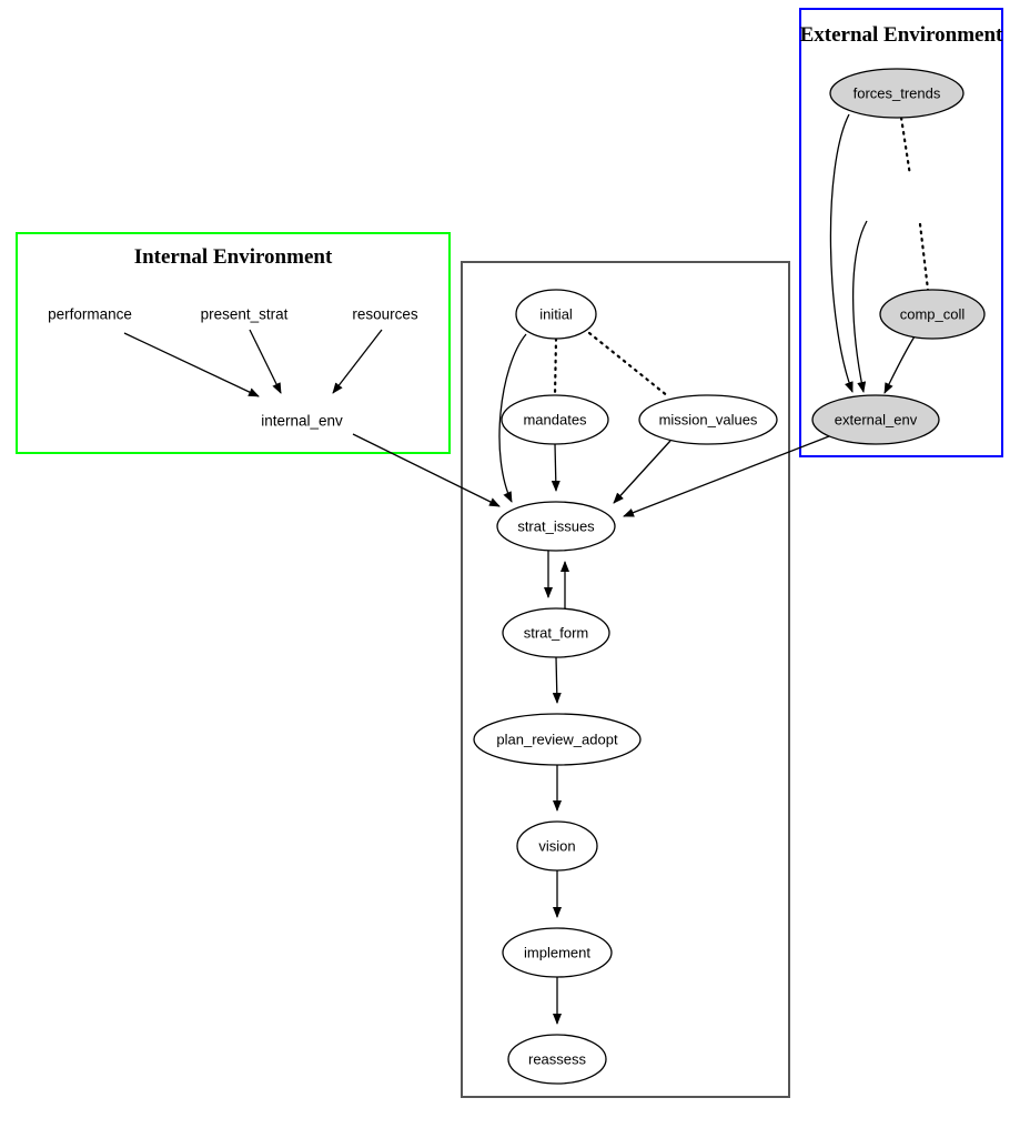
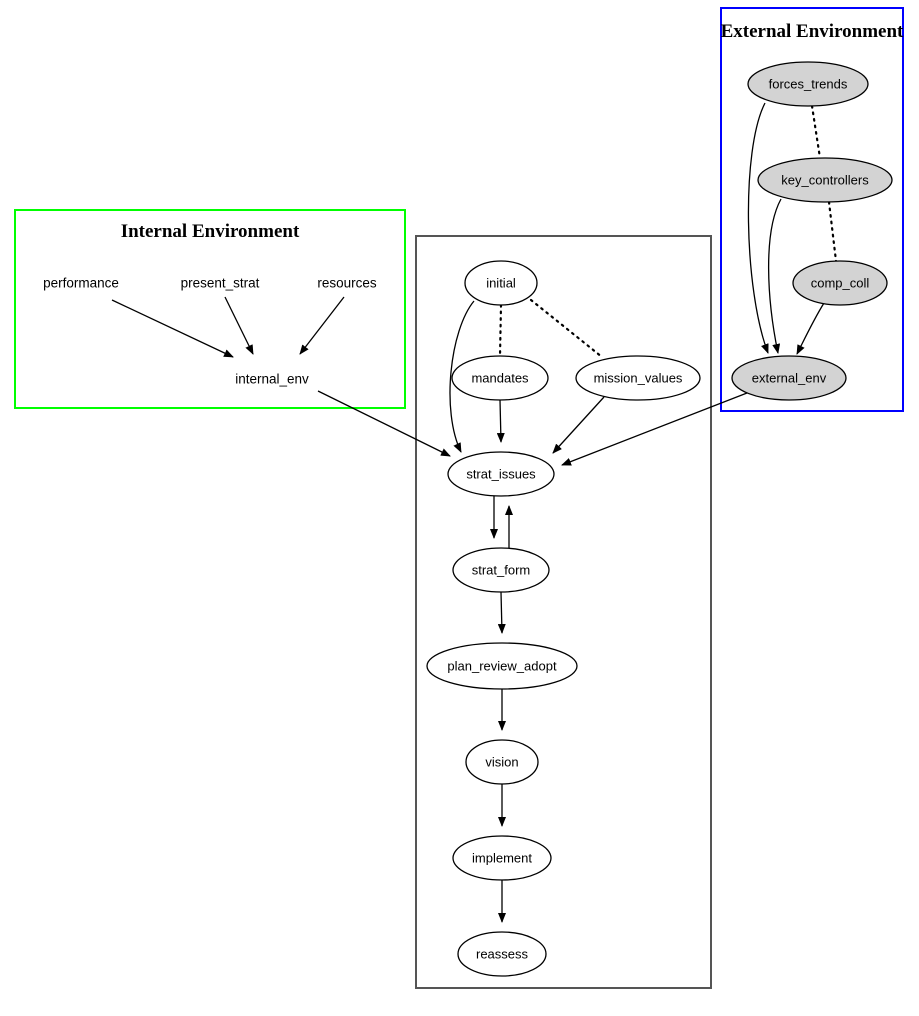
  Internal Environment
  External Environment
  performance
  present_strat
  resources
  internal_env
  forces_trends
+ key_controllers
  comp_coll
  external_env
  initial
  mandates
  mission_values
  strat_issues
  strat_form
  plan_review_adopt
  vision
  implement
  reassess
